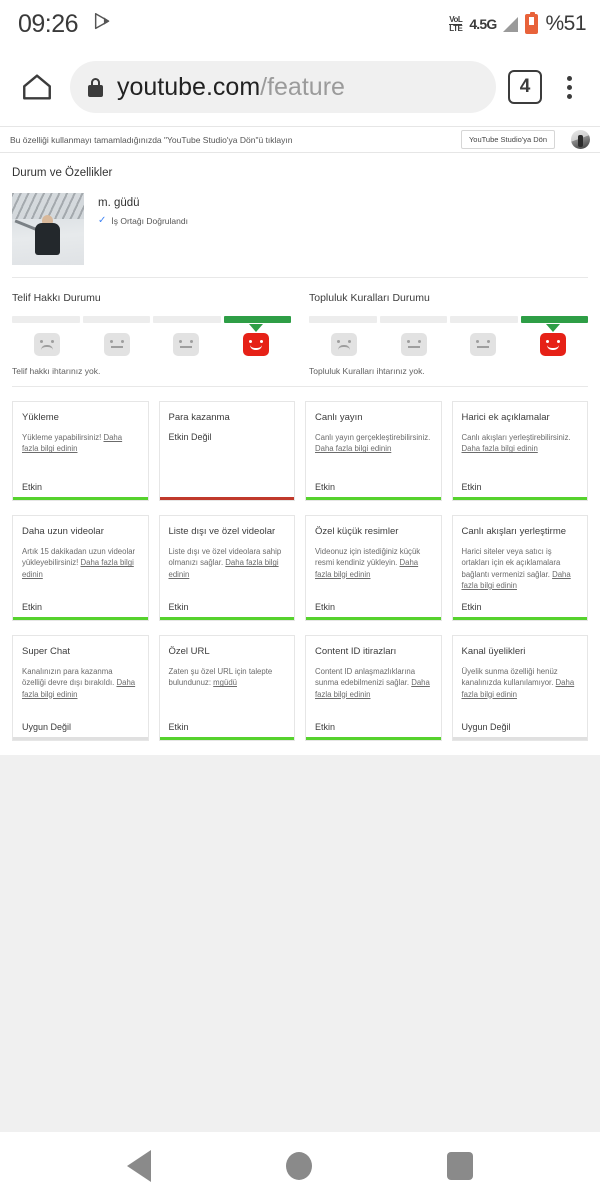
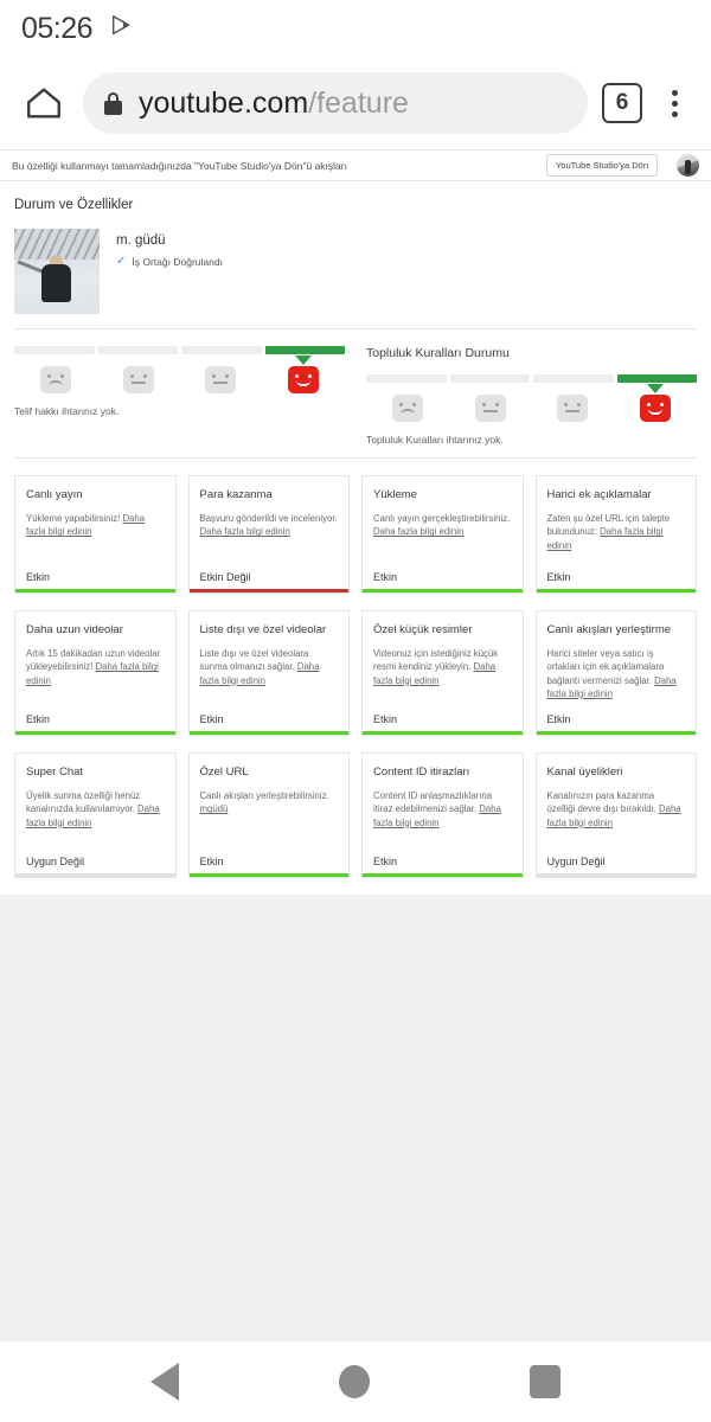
- 09:26
+ 05:26
- VoL
- LTE
- 4.5G
- %51
  youtube.com/feature
- 4
+ 6
- Bu özelliği kullanmayı tamamladığınızda "YouTube Studio'ya Dön"ü tıklayın
+ Bu özelliği kullanmayı tamamladığınızda "YouTube Studio'ya Dön"ü akışları
  YouTube Studio'ya Dön
  Durum ve Özellikler
  m. güdü
  ✓
  İş Ortağı Doğrulandı
- Telif Hakkı Durumu
  Telif hakkı ihtarınız yok.
  Topluluk Kuralları Durumu
  Topluluk Kuralları ihtarınız yok.
- Yükleme
+ Canlı yayın
  Yükleme yapabilirsiniz! Daha fazla bilgi edinin
  Etkin
  Para kazanma
+ Başvuru gönderildi ve inceleniyor. Daha fazla bilgi edinin
  Etkin Değil
- Canlı yayın
+ Yükleme
  Canlı yayın gerçekleştirebilirsiniz. Daha fazla bilgi edinin
  Etkin
  Harici ek açıklamalar
- Canlı akışları yerleştirebilirsiniz. Daha fazla bilgi edinin
+ Zaten şu özel URL için talepte bulundunuz: Daha fazla bilgi edinin
  Etkin
  Daha uzun videolar
  Artık 15 dakikadan uzun videolar yükleyebilirsiniz! Daha fazla bilgi edinin
  Etkin
  Liste dışı ve özel videolar
- Liste dışı ve özel videolara sahip olmanızı sağlar. Daha fazla bilgi edinin
+ Liste dışı ve özel videolara sunma olmanızı sağlar. Daha fazla bilgi edinin
  Etkin
  Özel küçük resimler
  Videonuz için istediğiniz küçük resmi kendiniz yükleyin. Daha fazla bilgi edinin
  Etkin
  Canlı akışları yerleştirme
  Harici siteler veya satıcı iş ortakları için ek açıklamalara bağlantı vermenizi sağlar. Daha fazla bilgi edinin
  Etkin
  Super Chat
- Kanalınızın para kazanma özelliği devre dışı bırakıldı. Daha fazla bilgi edinin
+ Üyelik sunma özelliği henüz kanalınızda kullanılamıyor. Daha fazla bilgi edinin
  Uygun Değil
  Özel URL
- Zaten şu özel URL için talepte bulundunuz: mgüdü
+ Canlı akışları yerleştirebilirsiniz. mgüdü
  Etkin
  Content ID itirazları
- Content ID anlaşmazlıklarına sunma edebilmenizi sağlar. Daha fazla bilgi edinin
+ Content ID anlaşmazlıklarına itiraz edebilmenizi sağlar. Daha fazla bilgi edinin
  Etkin
  Kanal üyelikleri
- Üyelik sunma özelliği henüz kanalınızda kullanılamıyor. Daha fazla bilgi edinin
+ Kanalınızın para kazanma özelliği devre dışı bırakıldı. Daha fazla bilgi edinin
  Uygun Değil
